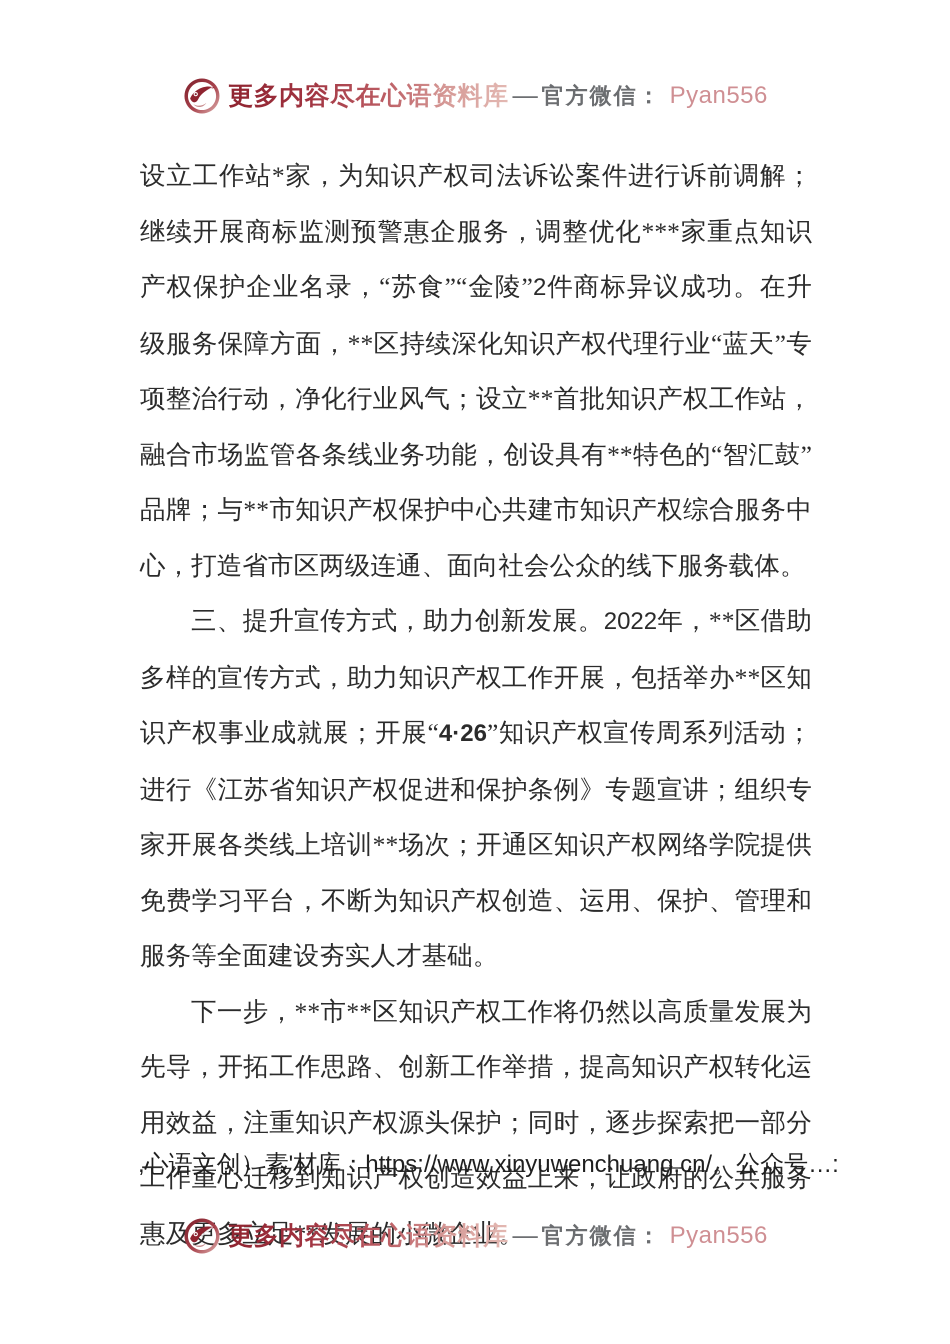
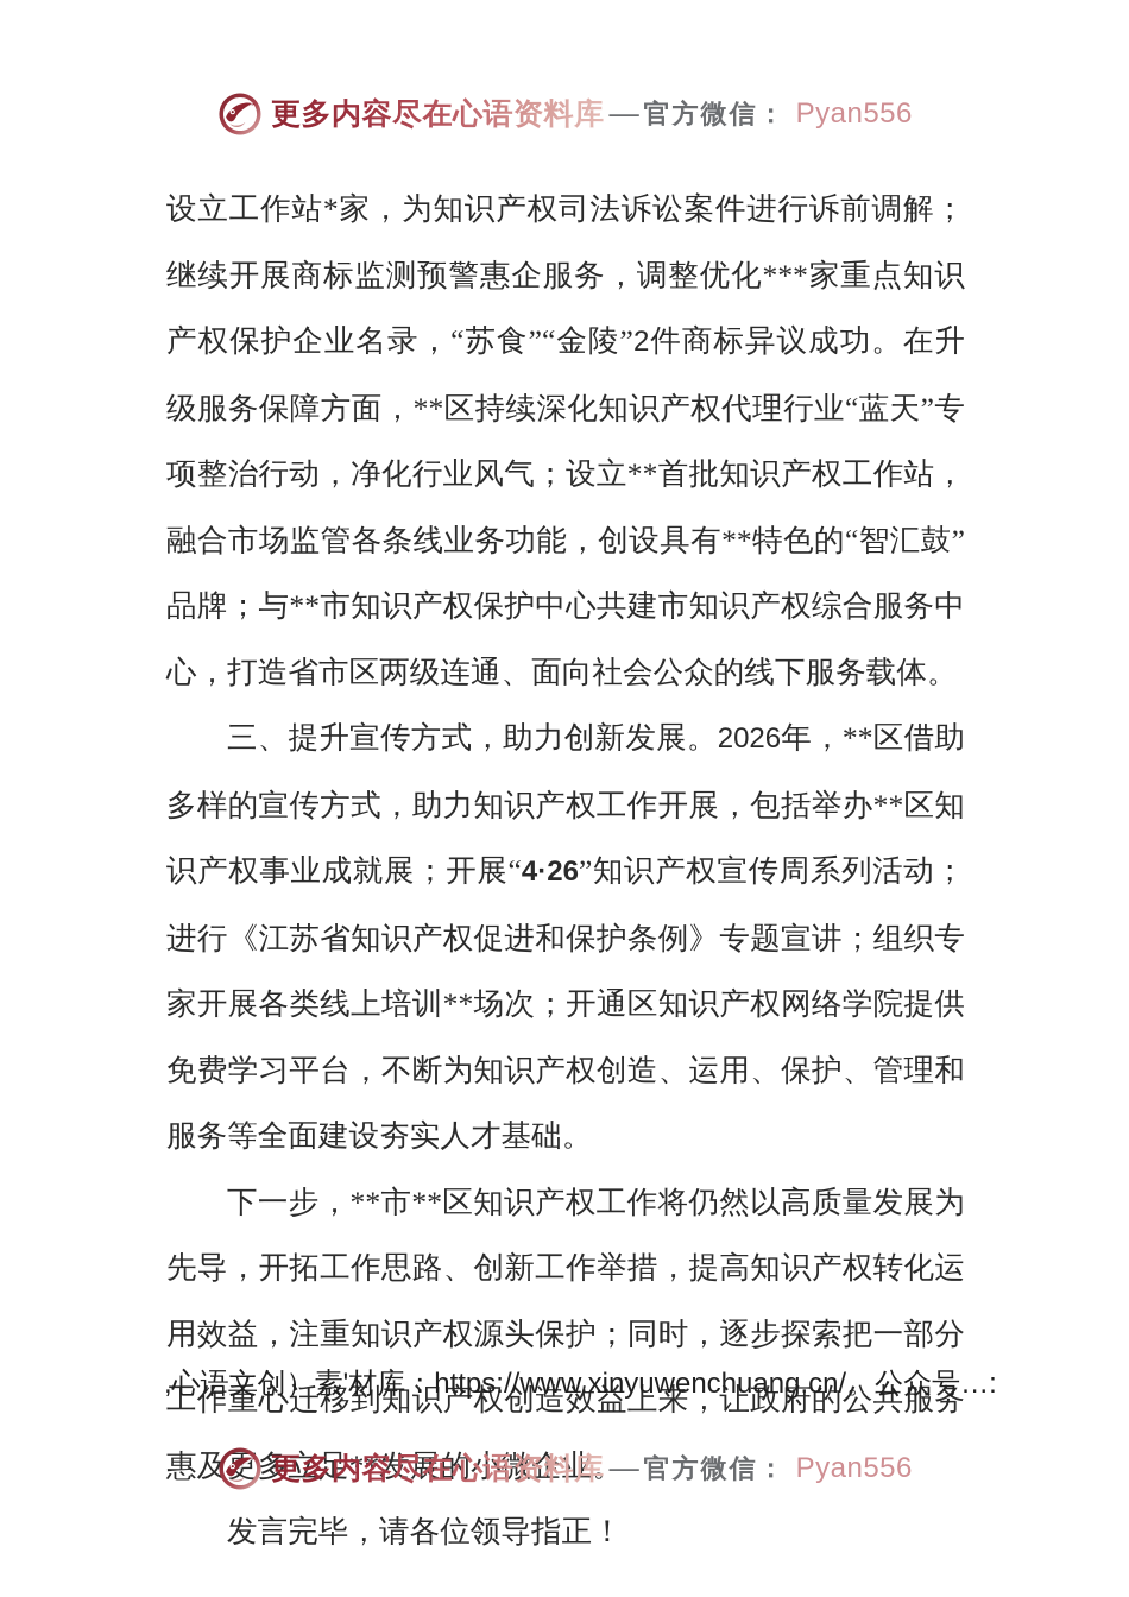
  更多内容尽在心语资料库
  —
  官方微信：
  Pyan556
  设立工作站*家，为知识产权司法诉讼案件进行诉前调解；继续开展商标监测预警惠企服务，调整优化***家重点知识产权保护企业名录，“苏食”“金陵”2件商标异议成功。在升级服务保障方面，**区持续深化知识产权代理行业“蓝天”专项整治行动，净化行业风气；设立**首批知识产权工作站，融合市场监管各条线业务功能，创设具有**特色的“智汇鼓”品牌；与**市知识产权保护中心共建市知识产权综合服务中心，打造省市区两级连通、面向社会公众的线下服务载体。
- 三、提升宣传方式，助力创新发展。2022年，**区借助多样的宣传方式，助力知识产权工作开展，包括举办**区知识产权事业成就展；开展“4·26”知识产权宣传周系列活动；进行《江苏省知识产权促进和保护条例》专题宣讲；组织专家开展各类线上培训**场次；开通区知识产权网络学院提供免费学习平台，不断为知识产权创造、运用、保护、管理和服务等全面建设夯实人才基础。
+ 三、提升宣传方式，助力创新发展。2026年，**区借助多样的宣传方式，助力知识产权工作开展，包括举办**区知识产权事业成就展；开展“4·26”知识产权宣传周系列活动；进行《江苏省知识产权促进和保护条例》专题宣讲；组织专家开展各类线上培训**场次；开通区知识产权网络学院提供免费学习平台，不断为知识产权创造、运用、保护、管理和服务等全面建设夯实人才基础。
  下一步，**市**区知识产权工作将仍然以高质量发展为先导，开拓工作思路、创新工作举措，提高知识产权转化运用效益，注重知识产权源头保护；同时，逐步探索把一部分工作重心迁移到知识产权创造效益上来，让政府的公共服务惠及更。
+ 发言完毕，请各位领导指正！
  ,心语文创）素'材库：https://www.xinyuwenchuang.cn/。公众号…:
  更多内容尽在心语资料库
  —
  官方微信：
  Pyan556
